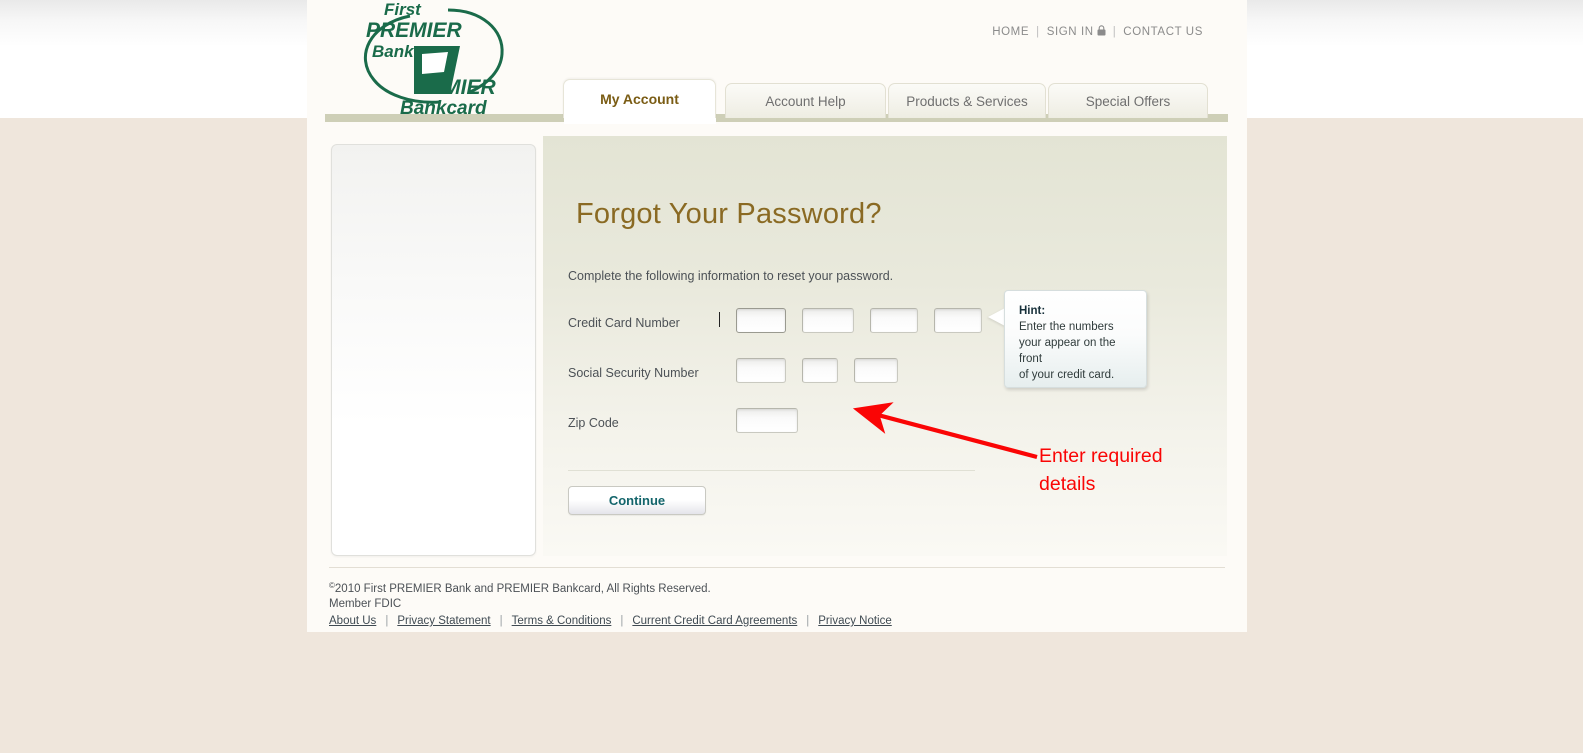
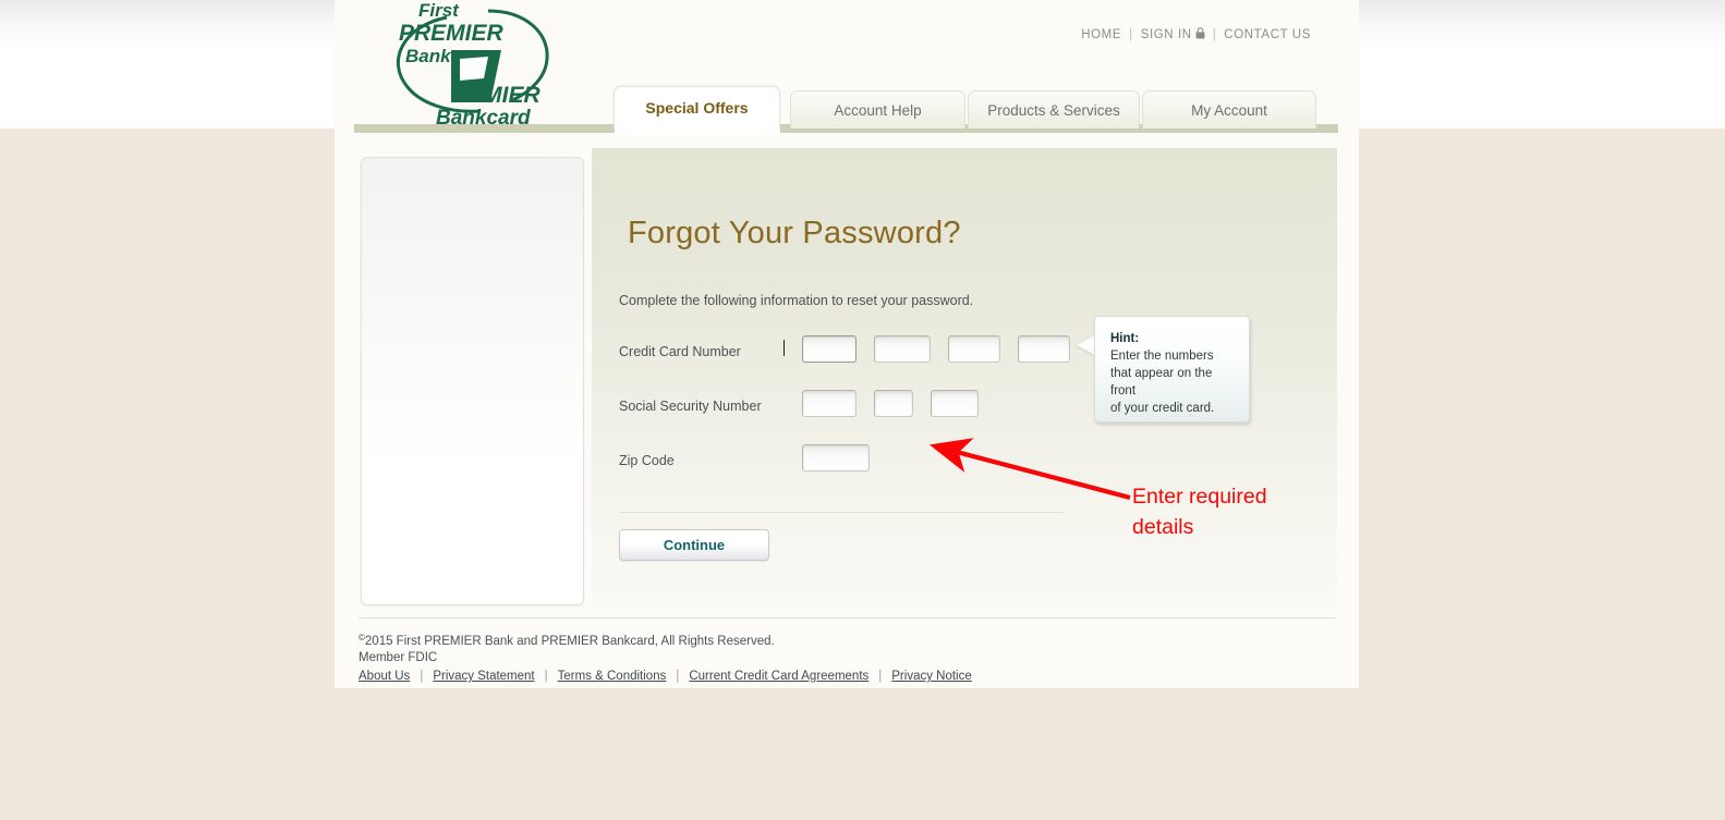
  First
  PREMIER
  Bank
  Bankcard
  HOME | SIGN IN | CONTACT US
- My Account
+ Special Offers
  Account Help
  Products & Services
- Special Offers
+ My Account
  Forgot Your Password?
  Complete the following information to reset your password.
  Credit Card Number
  Social Security Number
  Zip Code
  Continue
  Hint:
  Enter the numbers
- your appear on the front
+ that appear on the front
  of your credit card.
  Enter required
  details
- ©2010 First PREMIER Bank and PREMIER Bankcard, All Rights Reserved.
+ ©2015 First PREMIER Bank and PREMIER Bankcard, All Rights Reserved.
  Member FDIC
  About Us | Privacy Statement | Terms & Conditions | Current Credit Card Agreements | Privacy Notice
